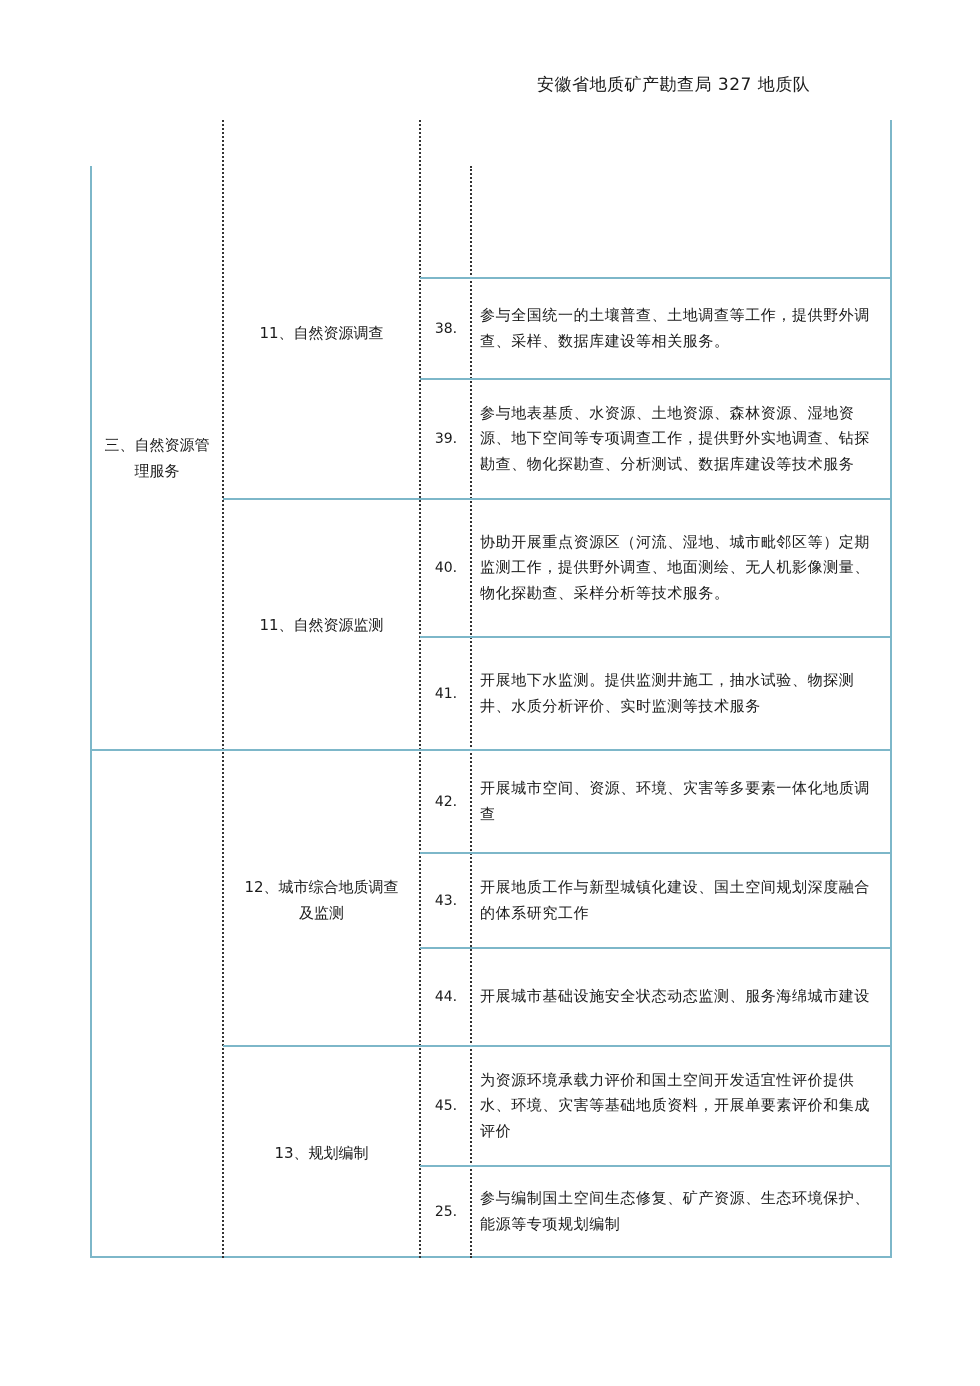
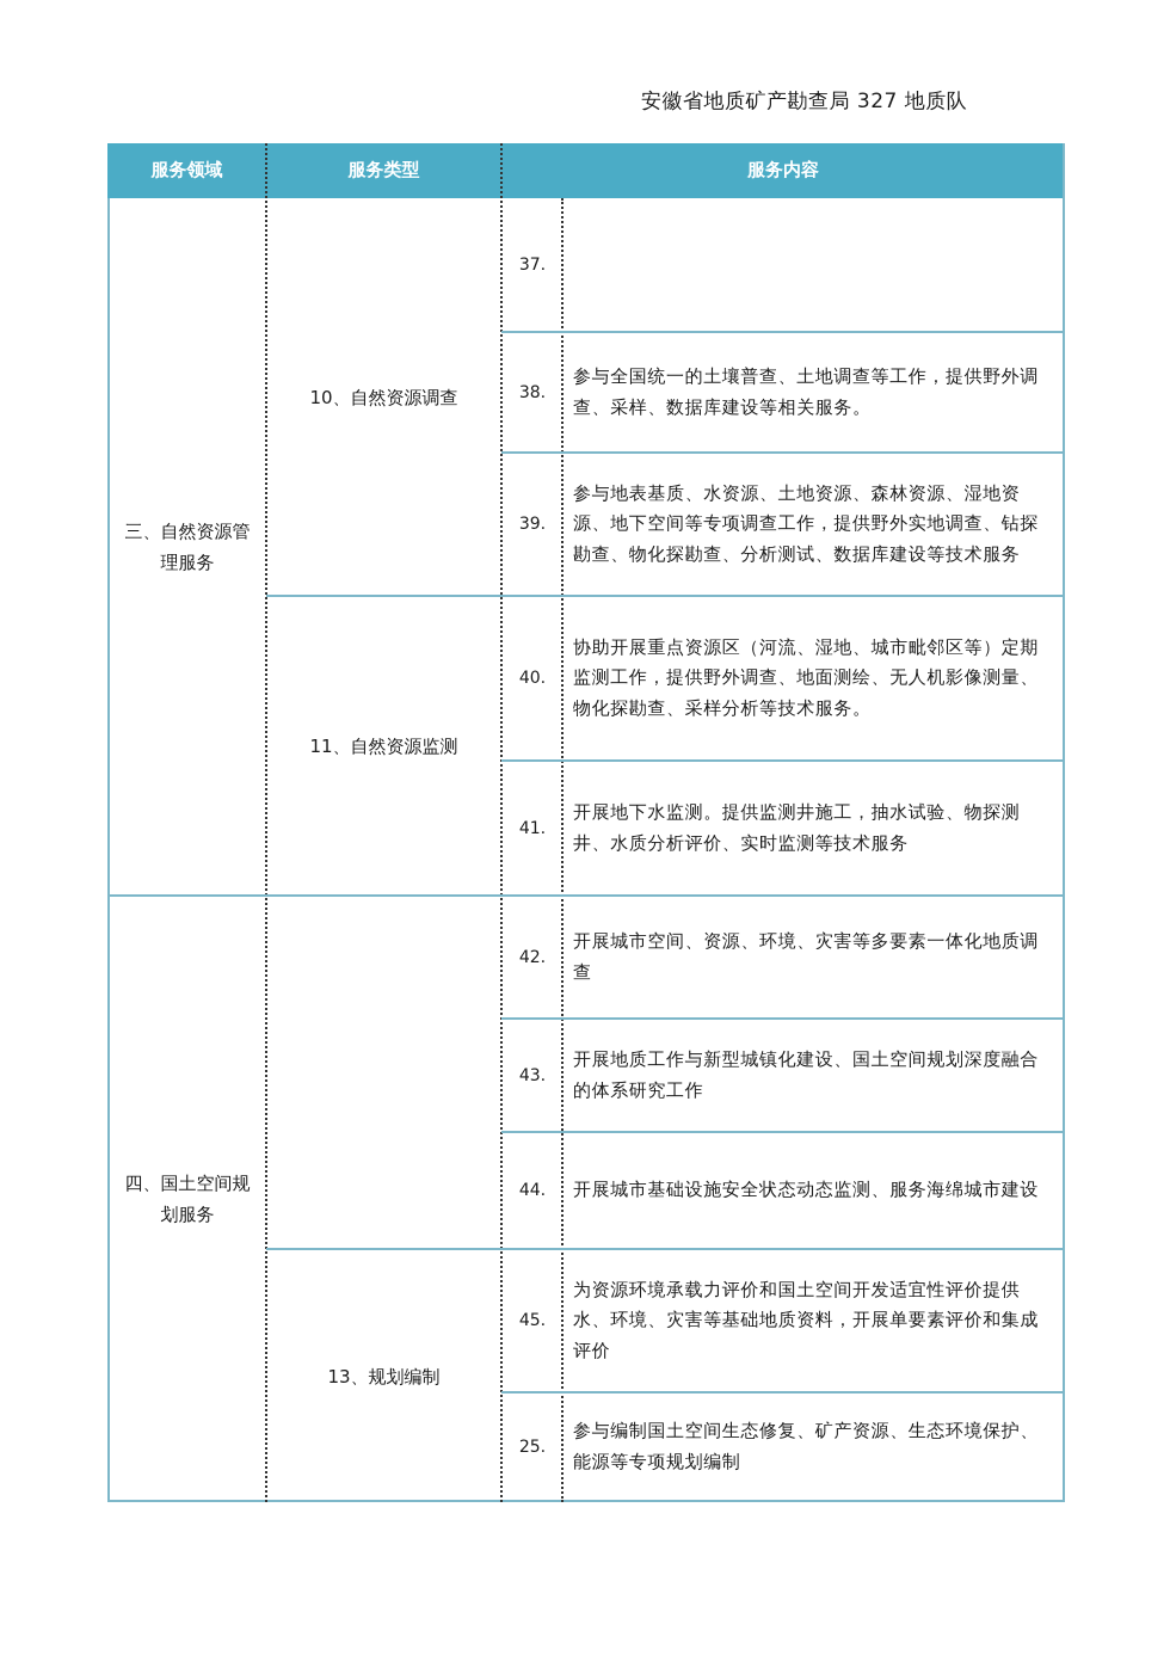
  安徽省地质矿产勘查局 327 地质队
+ 服务领域
+ 服务类型
+ 服务内容
  三、自然资源管
  理服务
+ 四、国土空间规
+ 划服务
- 11、自然资源调查
+ 10、自然资源调查
  11、自然资源监测
- 12、城市综合地质调查
- 及监测
  13、规划编制
+ 37.
  38.
  参与全国统一的土壤普查、土地调查等工作，提供野外调查、采样、数据库建设等相关服务。
  39.
  参与地表基质、水资源、土地资源、森林资源、湿地资源、地下空间等专项调查工作，提供野外实地调查、钻探勘查、物化探勘查、分析测试、数据库建设等技术服务
  40.
  协助开展重点资源区（河流、湿地、城市毗邻区等）定期监测工作，提供野外调查、地面测绘、无人机影像测量、物化探勘查、采样分析等技术服务。
  41.
  开展地下水监测。提供监测井施工，抽水试验、物探测井、水质分析评价、实时监测等技术服务
  42.
  开展城市空间、资源、环境、灾害等多要素一体化地质调查
  43.
  开展地质工作与新型城镇化建设、国土空间规划深度融合的体系研究工作
  44.
  开展城市基础设施安全状态动态监测、服务海绵城市建设
  45.
  为资源环境承载力评价和国土空间开发适宜性评价提供水、环境、灾害等基础地质资料，开展单要素评价和集成评价
  25.
  参与编制国土空间生态修复、矿产资源、生态环境保护、能源等专项规划编制
